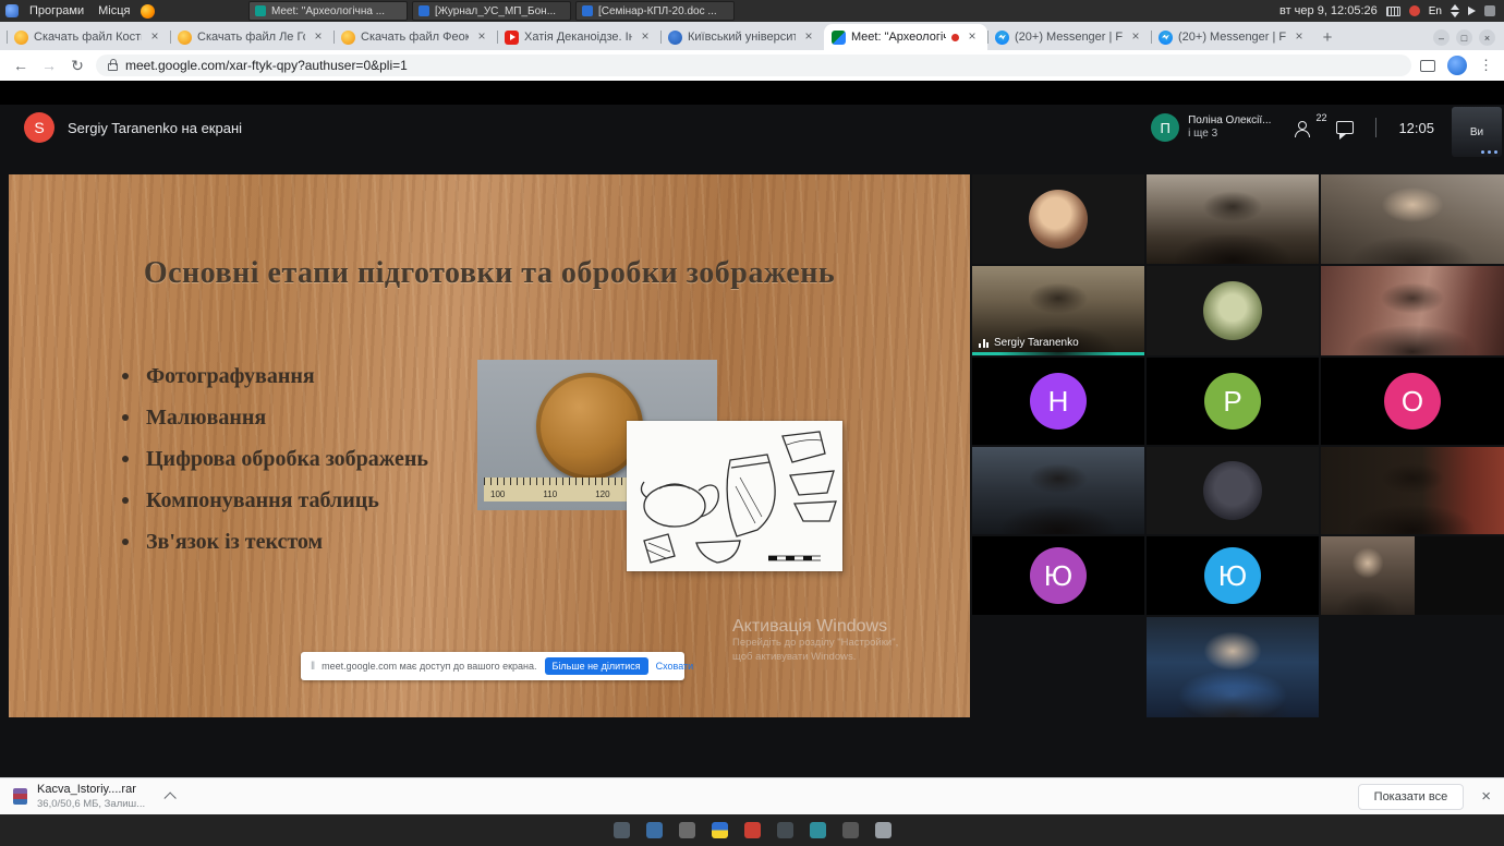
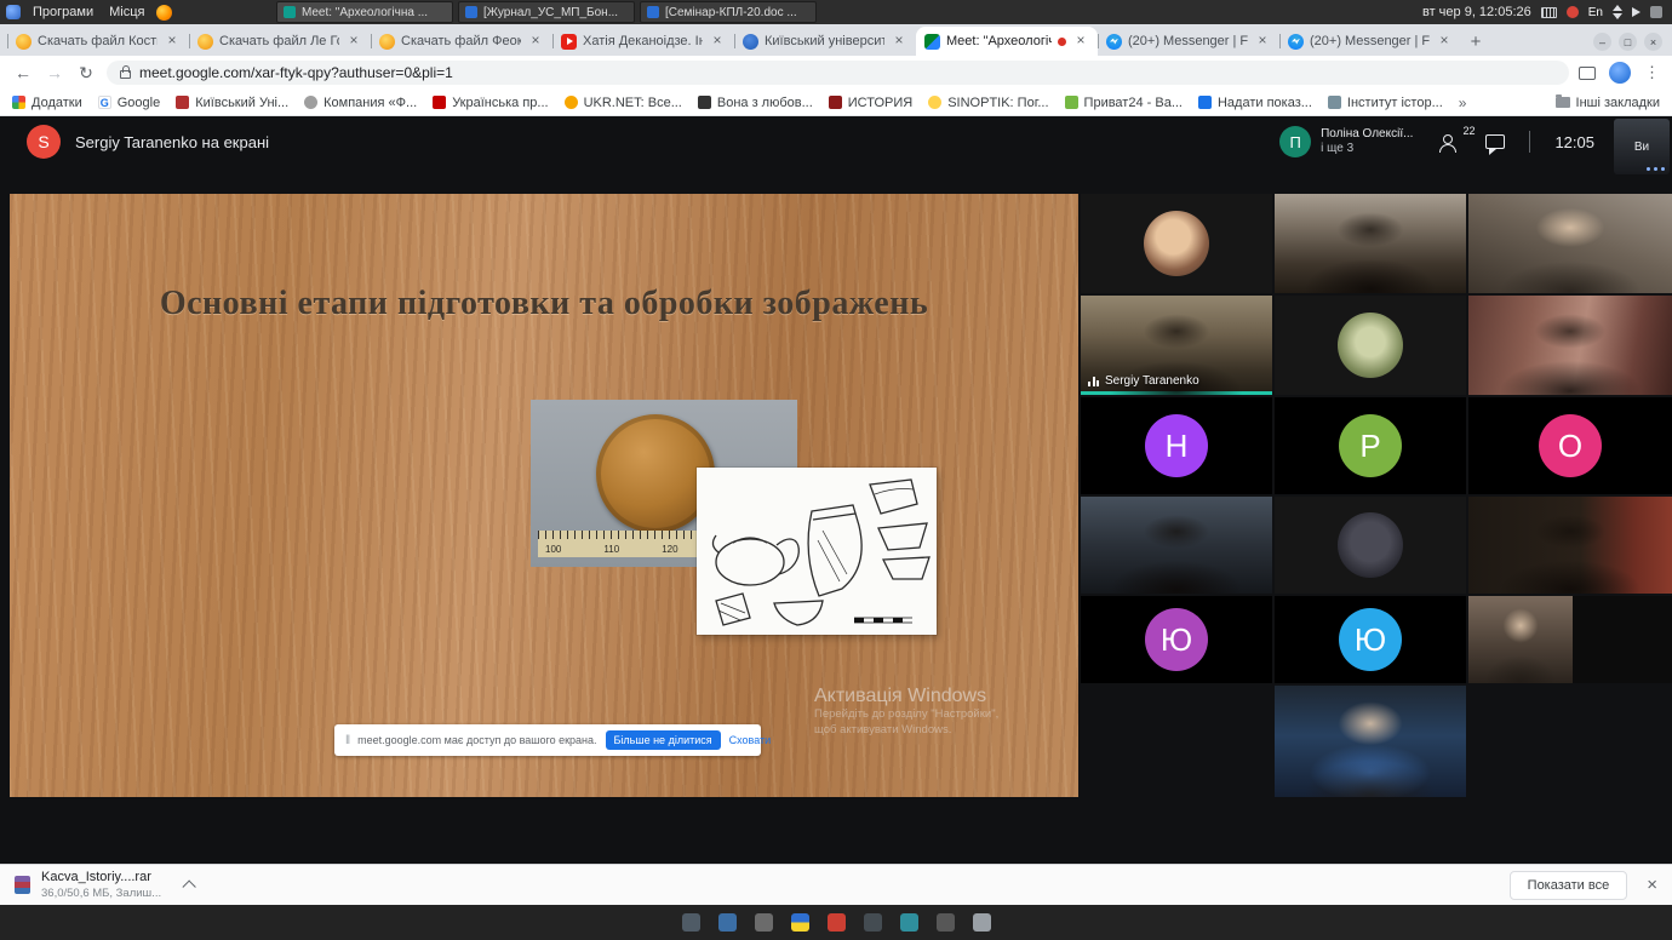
  Програми
  Місця
  Meet: "Археологічна ...
  [Журнал_УС_МП_Бон...
  [Семінар-КПЛ-20.doc ...
  вт чер 9, 12:05:26
  En
  Скачать файл Кост
  ×
  Скачать файл Ле Г
  ×
  Скачать файл Феок
  ×
  Хатія Деканоідзе. Ін
  ×
  Київський університ
  ×
  Meet: "Археологі
  ×
  (20+) Messenger | F
  ×
  (20+) Messenger | F
  ×
  +
  –
  □
  ×
  ←
  →
  ↻
  meet.google.com/xar-ftyk-qpy?authuser=0&pli=1
  ⋮
+ Додатки
+ G
+ Google
+ Київський Уні...
+ Компания «Ф...
+ Українська пр...
+ UKR.NET: Все...
+ Вона з любов...
+ ИСТОРИЯ
+ SINOPTIK: Пог...
+ Приват24 - Ва...
+ Надати показ...
+ Інститут істор...
+ »
+ Інші закладки
  S
  Sergiy Taranenko на екрані
  П
  Поліна Олексії...
  і ще 3
  22
  12:05
  Ви
  Основні етапи підготовки та обробки зображень
- Фотографування
- Малювання
- Цифрова обробка зображень
- Компонування таблиць
- Зв'язок із текстом
  100
  110
  120
  Активація Windows
  Перейдіть до розділу "Настройки",
  щоб активувати Windows.
  ‖
  meet.google.com має доступ до вашого екрана.
  Більше не ділитися
  Сховати
  Sergiy Taranenko
  Н
  Р
  О
  Ю
  Ю
  Kacva_Istoriy....rar
  36,0/50,6 МБ, Залиш...
  Показати все
  ×
